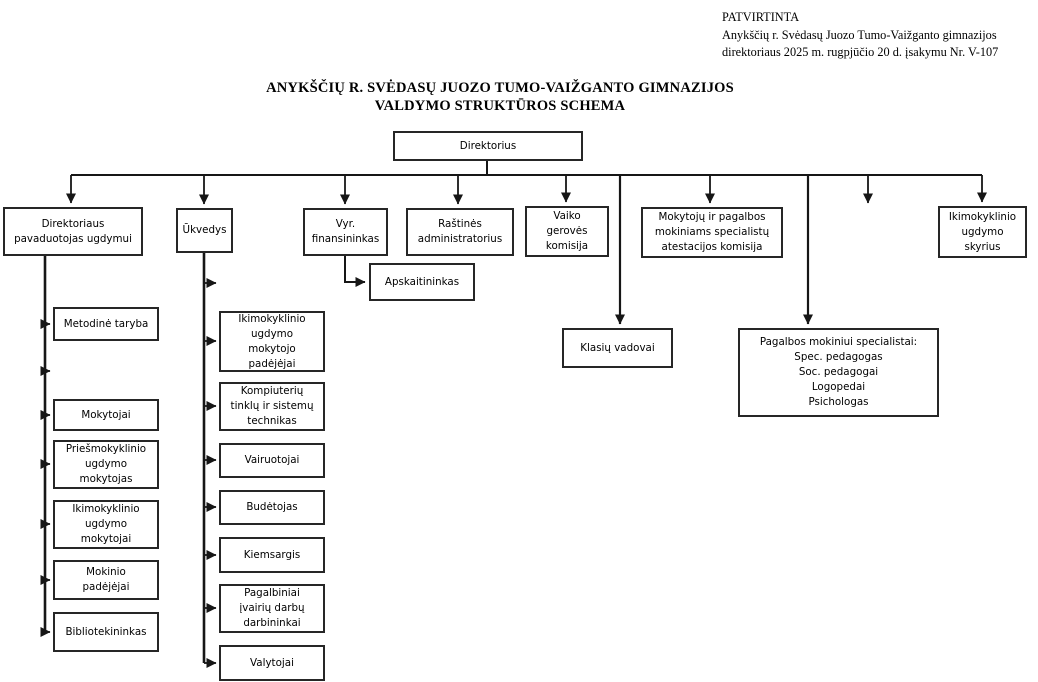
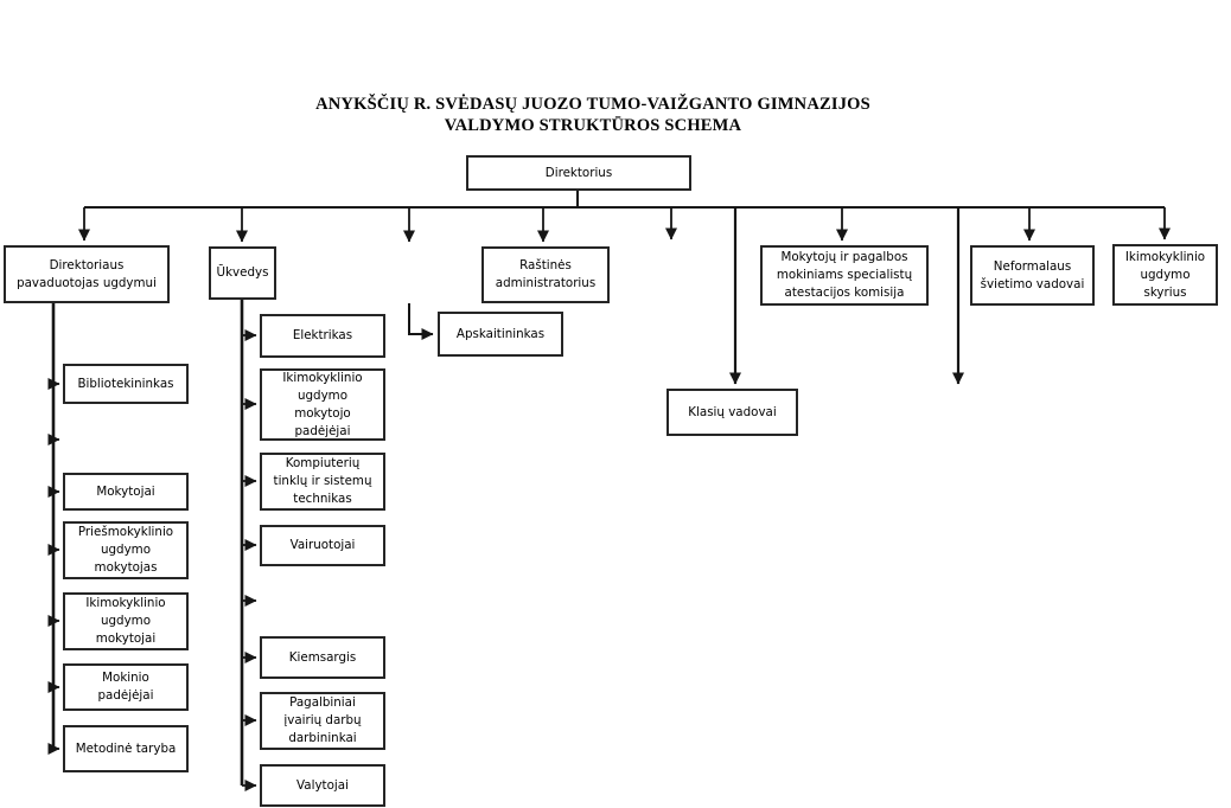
- PATVIRTINTA
- Anykščių r. Svėdasų Juozo Tumo-Vaižganto gimnazijos
- direktoriaus 2025 m. rugpjūčio 20 d. įsakymu Nr. V-107
  ANYKŠČIŲ R. SVĖDASŲ JUOZO TUMO-VAIŽGANTO GIMNAZIJOS
  VALDYMO STRUKTŪROS SCHEMA
  Direktorius
  Direktoriaus
  pavaduotojas ugdymui
  Ūkvedys
- Vyr.
- finansininkas
  Raštinės
  administratorius
- Vaiko
- gerovės
- komisija
  Mokytojų ir pagalbos
  mokiniams specialistų
  atestacijos komisija
+ Neformalaus
+ švietimo vadovai
  Ikimokyklinio
  ugdymo
  skyrius
  Apskaitininkas
  Klasių vadovai
- Pagalbos mokiniui specialistai:
- Spec. pedagogas
- Soc. pedagogai
- Logopedai
- Psichologas
- Metodinė taryba
+ Bibliotekininkas
  Mokytojai
  Priešmokyklinio
  ugdymo
  mokytojas
  Ikimokyklinio
  ugdymo
  mokytojai
  Mokinio
  padėjėjai
- Bibliotekininkas
+ Metodinė taryba
+ Elektrikas
  Ikimokyklinio
  ugdymo
  mokytojo
  padėjėjai
  Kompiuterių
  tinklų ir sistemų
  technikas
  Vairuotojai
- Budėtojas
  Kiemsargis
  Pagalbiniai
  įvairių darbų
  darbininkai
  Valytojai
